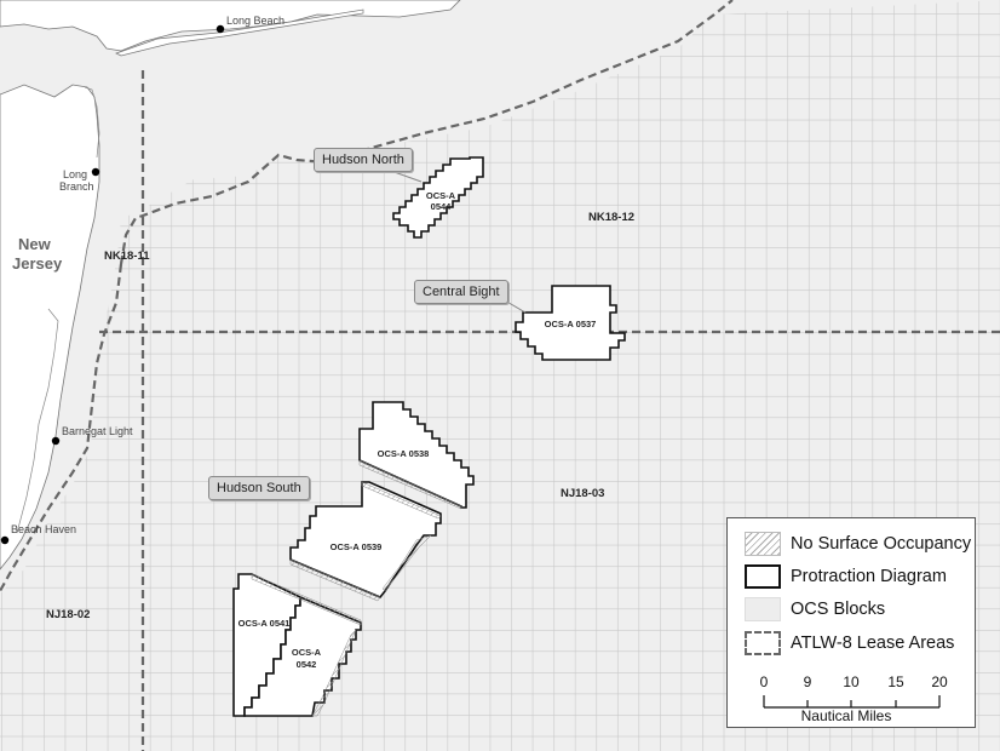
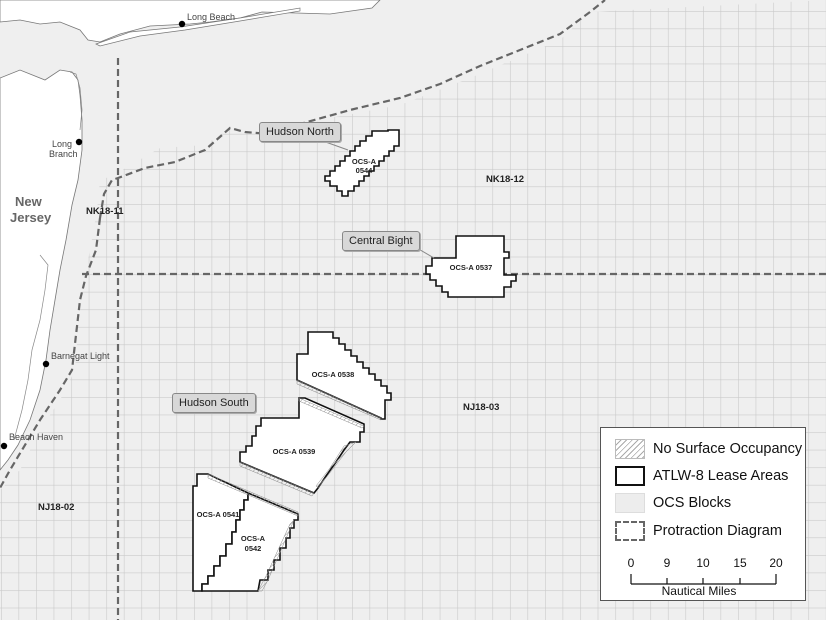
  Long Beach
  Long
  Branch
  Barnegat Light
  Beach Haven
  New
  Jersey
  NK18-11
  NK18-12
  NJ18-03
  NJ18-02
  OCS-A
  0544
  OCS-A 0537
  OCS-A 0538
  OCS-A 0539
  OCS-A 0541
  OCS-A
  0542
  Hudson North
  Central Bight
  Hudson South
  No Surface Occupancy
- Protraction Diagram
+ ATLW-8 Lease Areas
  OCS Blocks
- ATLW-8 Lease Areas
+ Protraction Diagram
  0
  9
  10
  15
  20
  Nautical Miles
